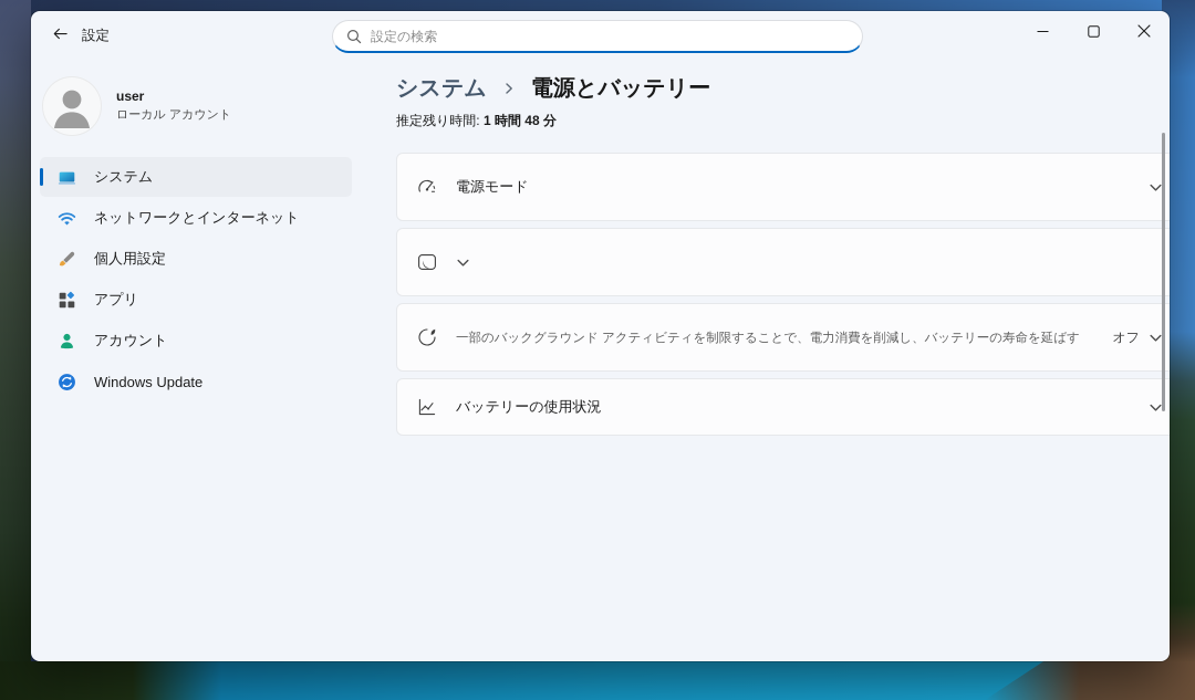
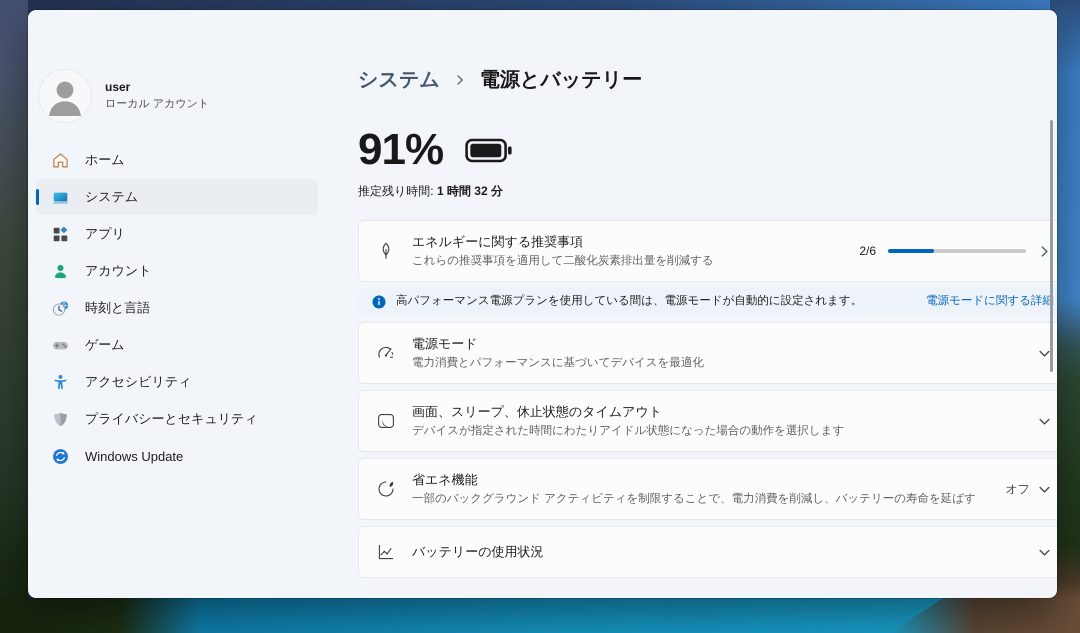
- 設定
- 設定の検索
  user
  ローカル アカウント
+ ホーム
  システム
- ネットワークとインターネット
- 個人用設定
  アプリ
  アカウント
+ 時刻と言語
+ ゲーム
+ アクセシビリティ
+ プライバシーとセキュリティ
  Windows Update
  システム
  電源とバッテリー
+ 91%
- 推定残り時間: 1 時間 48 分
+ 推定残り時間: 1 時間 32 分
+ エネルギーに関する推奨事項
+ これらの推奨事項を適用して二酸化炭素排出量を削減する
+ 2/6
+ 高パフォーマンス電源プランを使用している間は、電源モードが自動的に設定されます。
+ 電源モードに関する詳細
  電源モード
+ 電力消費とパフォーマンスに基づいてデバイスを最適化
+ 画面、スリープ、休止状態のタイムアウト
+ デバイスが指定された時間にわたりアイドル状態になった場合の動作を選択します
+ 省エネ機能
  一部のバックグラウンド アクティビティを制限することで、電力消費を削減し、バッテリーの寿命を延ばす
  オフ
  バッテリーの使用状況
